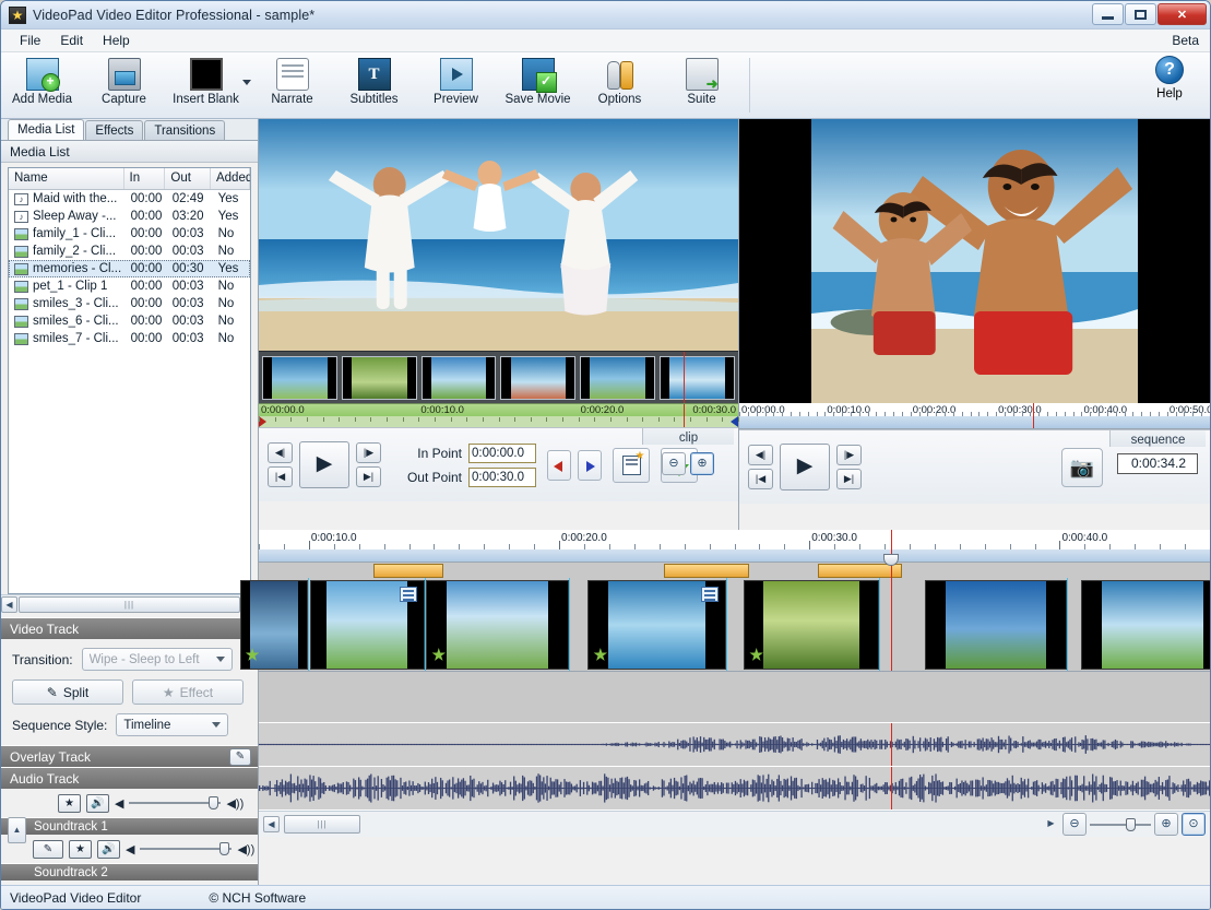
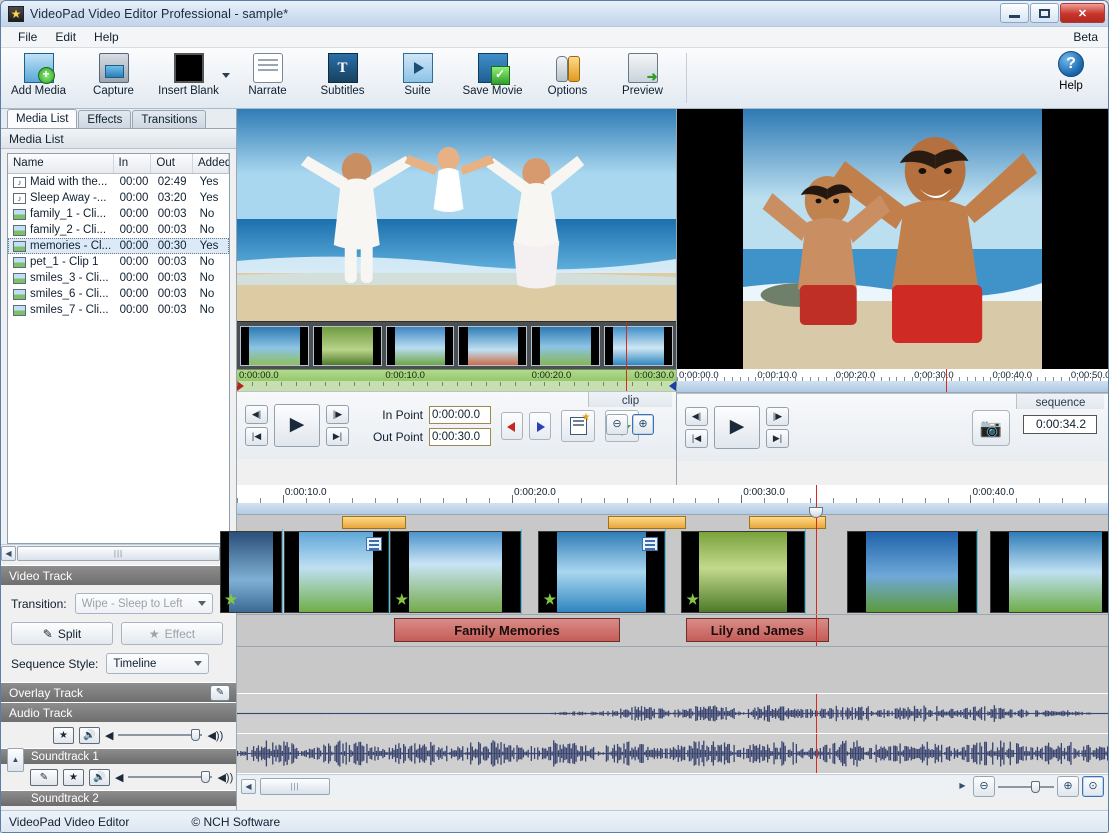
  VideoPad Video Editor Professional - sample*
  ✕
  File
  Edit
  Help
  Beta
  Add Media
  Capture
  Insert Blank
  Narrate
  Subtitles
- Preview
+ Suite
  Save Movie
  Options
- Suite
+ Preview
  Media List
  Effects
  Transitions
  Media List
  Name
  In
  Out
  Added
  ♪
  Maid with the...
  00:00
  02:49
  Yes
  ♪
  Sleep Away -...
  00:00
  03:20
  Yes
  family_1 - Cli...
  00:00
  00:03
  No
  family_2 - Cli...
  00:00
  00:03
  No
  memories - Cl...
  00:00
  00:30
  Yes
  pet_1 - Clip 1
  00:00
  00:03
  No
  smiles_3 - Cli...
  00:00
  00:03
  No
  smiles_6 - Cli...
  00:00
  00:03
  No
  smiles_7 - Cli...
  00:00
  00:03
  No
  ◀
  |||
  Video Track
  Transition:
  Wipe - Sleep to Left
  ✎
  Split
  ★
  Effect
  Sequence Style:
  Timeline
  Overlay Track
  ✎
  Audio Track
  ★
  🔊
  ◀
  ◀))
  ▲
  Soundtrack 1
  ✎
  ★
  🔊
  ◀
  ◀))
  Soundtrack 2
  0:00:00.0
  0:00:10.0
  0:00:20.0
  0:00:30.0
  ◀|
  |◀
  ▶
  |▶
  ▶|
  In Point
  0:00:00.0
  Out Point
  0:00:30.0
  clip
  ⊖
  ⊕
  0:00:00.0
  0:00:10.0
  0:00:20.0
  0:00:300
  0:00:40.0
  0:00:50.0
  ◀|
  |◀
  ▶
  |▶
  ▶|
  📷
  sequence
  0:00:34.2
  0:00:10.0
  0:00:20.0
  0:00:30.0
  0:00:40.0
+ Family Memories
+ Lily and James
  ◀
  |||
  ▶
  ⊖
  ⊕
  ⊙
  VideoPad Video Editor
  © NCH Software
